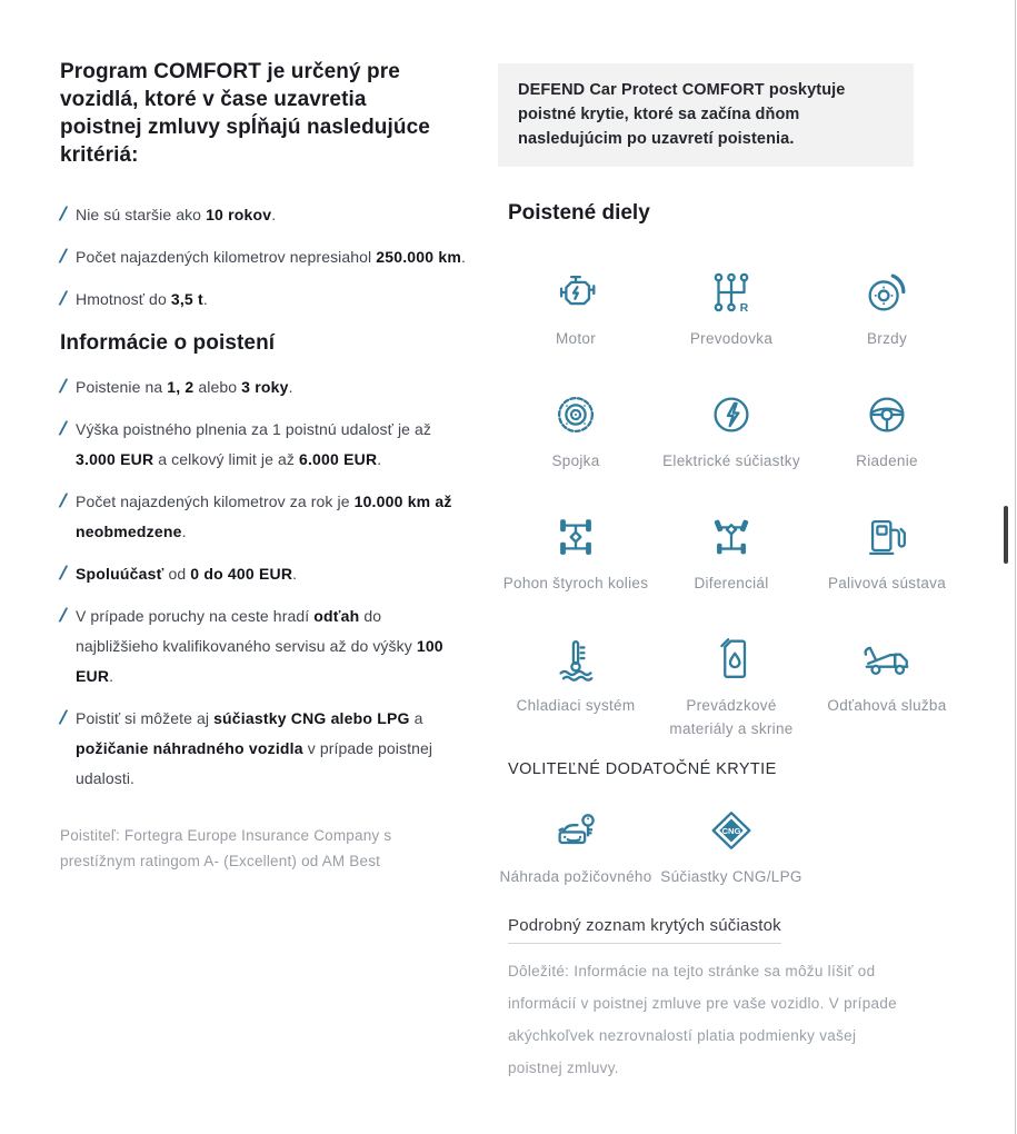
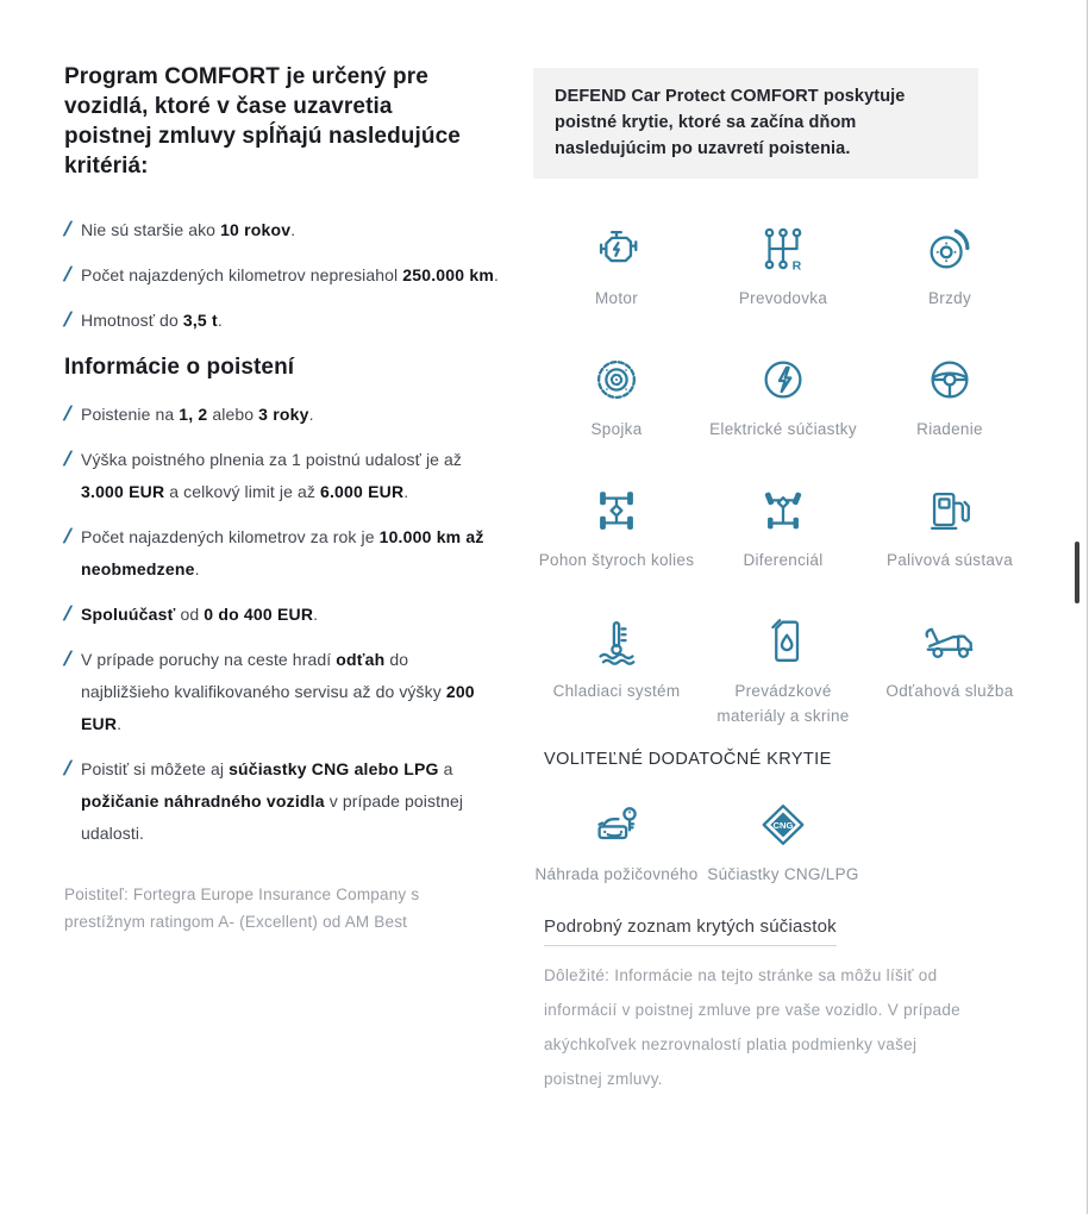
  Program COMFORT je určený pre vozidlá, ktoré v čase uzavretia poistnej zmluvy spĺňajú nasledujúce kritériá:
  Nie sú staršie ako 10 rokov.
  Počet najazdených kilometrov nepresiahol 250.000 km.
  Hmotnosť do 3,5 t.
  Informácie o poistení
  Poistenie na 1, 2 alebo 3 roky.
  Výška poistného plnenia za 1 poistnú udalosť je až 3.000 EUR a celkový limit je až 6.000 EUR.
  Počet najazdených kilometrov za rok je 10.000 km až neobmedzene.
  Spoluúčasť od 0 do 400 EUR.
- V prípade poruchy na ceste hradí odťah do najbližšieho kvalifikovaného servisu až do výšky 100 EUR.
+ V prípade poruchy na ceste hradí odťah do najbližšieho kvalifikovaného servisu až do výšky 200 EUR.
  Poistiť si môžete aj súčiastky CNG alebo LPG a požičanie náhradného vozidla v prípade poistnej udalosti.
  Poistiteľ: Fortegra Europe Insurance Company s prestížnym ratingom A- (Excellent) od AM Best
  DEFEND Car Protect COMFORT poskytuje poistné krytie, ktoré sa začína dňom nasledujúcim po uzavretí poistenia.
- Poistené diely
  Motor
  R
  Prevodovka
  Brzdy
  Spojka
  Elektrické súčiastky
  Riadenie
  Pohon štyroch kolies
  Diferenciál
  Palivová sústava
  Chladiaci systém
  Prevádzkové materiály a skrine
  Odťahová služba
  VOLITEĽNÉ DODATOČNÉ KRYTIE
  Náhrada požičovného
  CNG
  Súčiastky CNG/LPG
  Podrobný zoznam krytých súčiastok
  Dôležité: Informácie na tejto stránke sa môžu líšiť od informácií v poistnej zmluve pre vaše vozidlo. V prípade akýchkoľvek nezrovnalostí platia podmienky vašej poistnej zmluvy.
